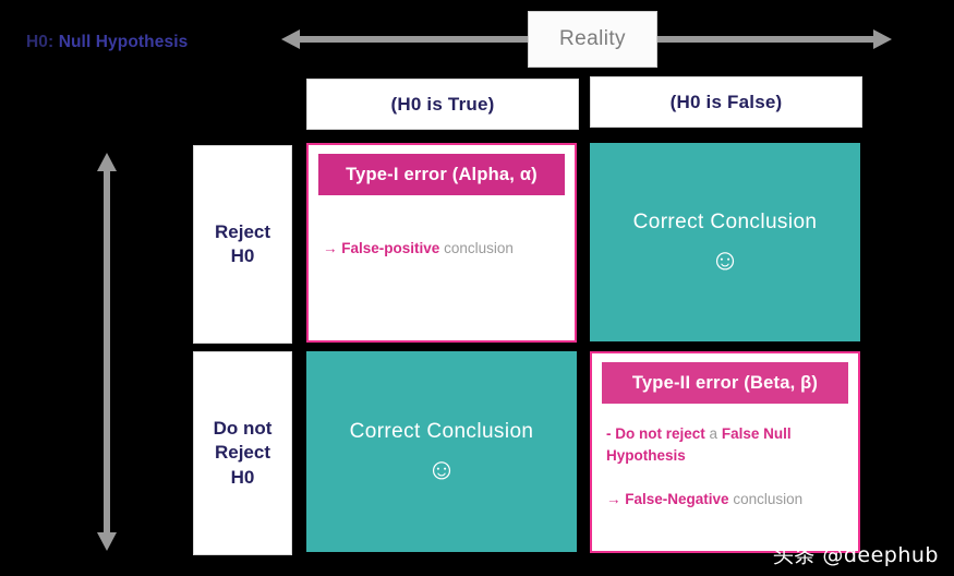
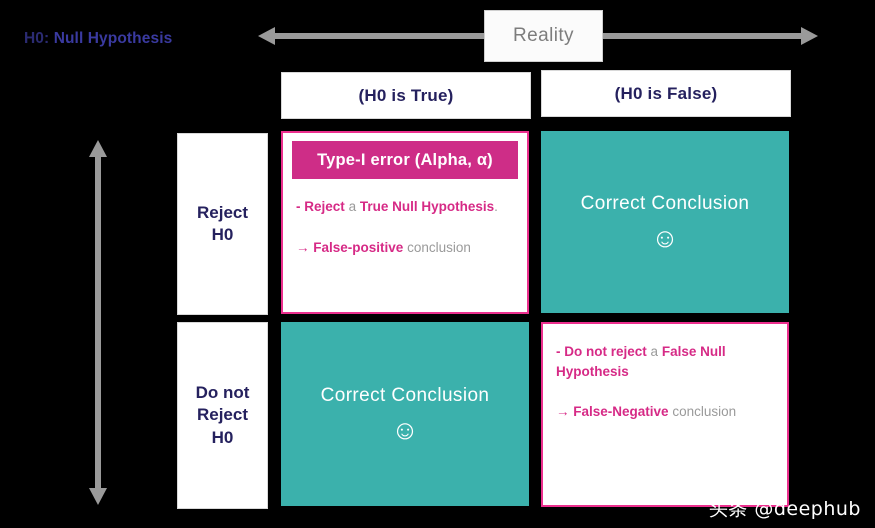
  H0: Null Hypothesis
  Reality
  (H0 is True)
  (H0 is False)
  Reject
  H0
  Do not
  Reject
  H0
  Type-I error (Alpha, α)
+ - Reject a True Null Hypothesis.
  → False-positive conclusion
  Correct Conclusion
  ☺
  Correct Conclusion
  ☺
- Type-II error (Beta, β)
  - Do not reject a False Null Hypothesis
  → False-Negative conclusion
  头条 @deephub
